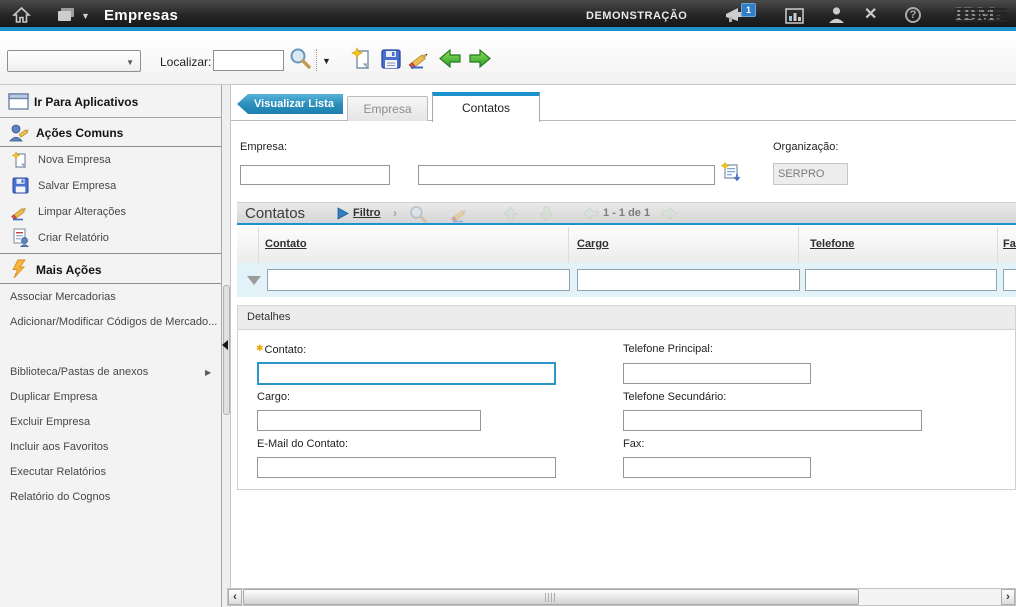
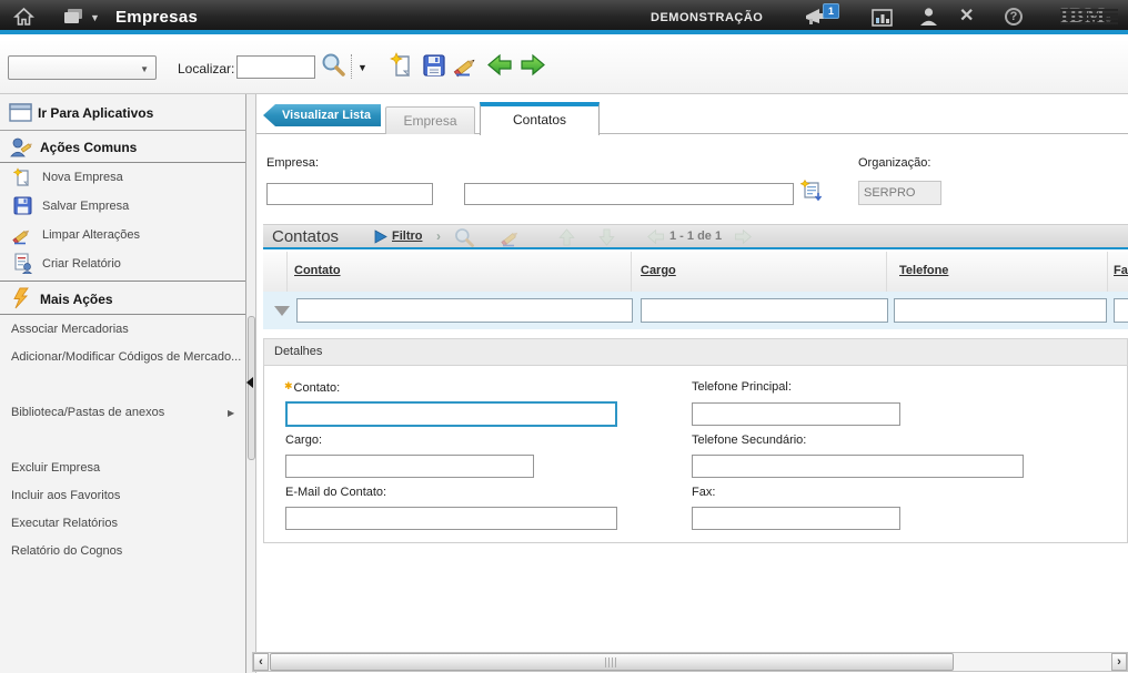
  ▼
  Empresas
  DEMONSTRAÇÃO
  1
  ✕
  ?
  ▼
  Localizar:
  ▼
  Ir Para Aplicativos
  Ações Comuns
  Nova Empresa
  Salvar Empresa
  Limpar Alterações
  Criar Relatório
  Mais Ações
  Associar Mercadorias
  Adicionar/Modificar Códigos de Mercado...
  Biblioteca/Pastas de anexos
  ▶
- Duplicar Empresa
  Excluir Empresa
  Incluir aos Favoritos
  Executar Relatórios
  Relatório do Cognos
  Visualizar Lista
  Empresa
  Contatos
  Empresa:
  Organização:
  SERPRO
  Contatos
  Filtro
  ›
  1 - 1 de 1
  Contato
  Cargo
  Telefone
  Detalhes
  ✱Contato:
  Telefone Principal:
  Cargo:
  Telefone Secundário:
  E-Mail do Contato:
  Fax:
  ‹
  ›
